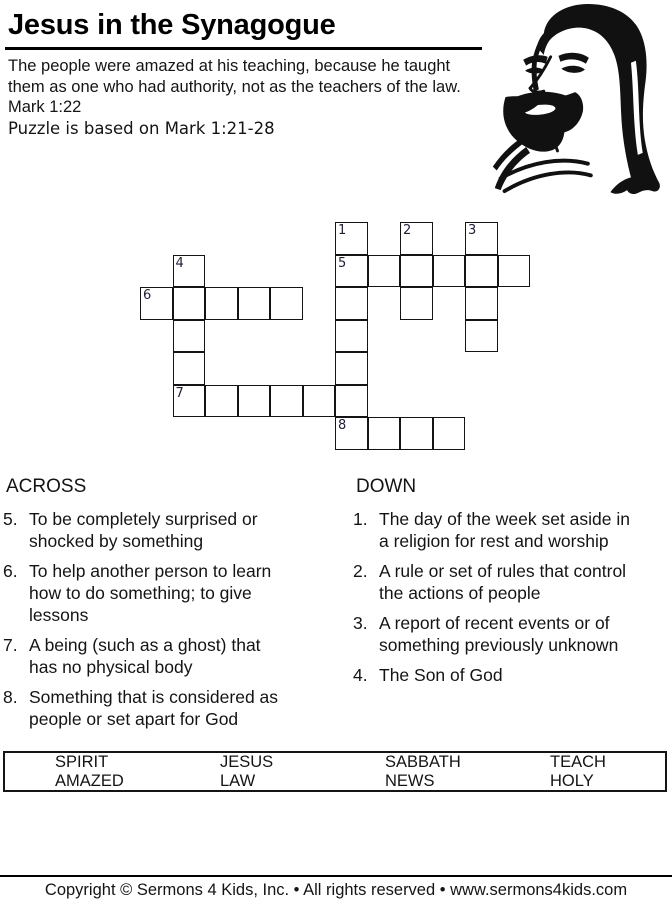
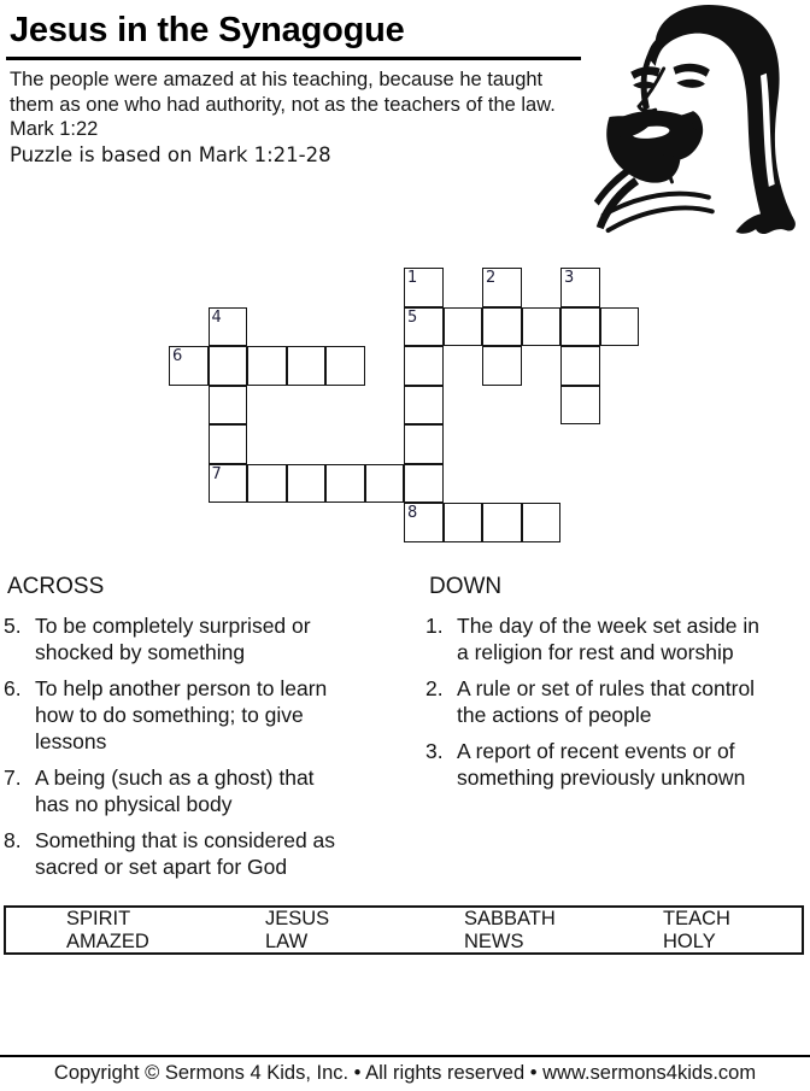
  Jesus in the Synagogue
  The people were amazed at his teaching, because he taught
  them as one who had authority, not as the teachers of the law.
  Mark 1:22
  Puzzle is based on Mark 1:21-28
  1
  2
  3
  4
  5
  6
  7
  8
  ACROSS
  5.
  To be completely surprised or shocked by something
  6.
  To help another person to learn how to do something; to give lessons
  7.
  A being (such as a ghost) that has no physical body
  8.
- Something that is considered as people or set apart for God
+ Something that is considered as sacred or set apart for God
  DOWN
  1.
  The day of the week set aside in a religion for rest and worship
  2.
  A rule or set of rules that control the actions of people
  3.
  A report of recent events or of something previously unknown
- 4.
- The Son of God
  SPIRIT
  JESUS
  SABBATH
  TEACH
  AMAZED
  LAW
  NEWS
  HOLY
  Copyright © Sermons 4 Kids, Inc. • All rights reserved • www.sermons4kids.com
